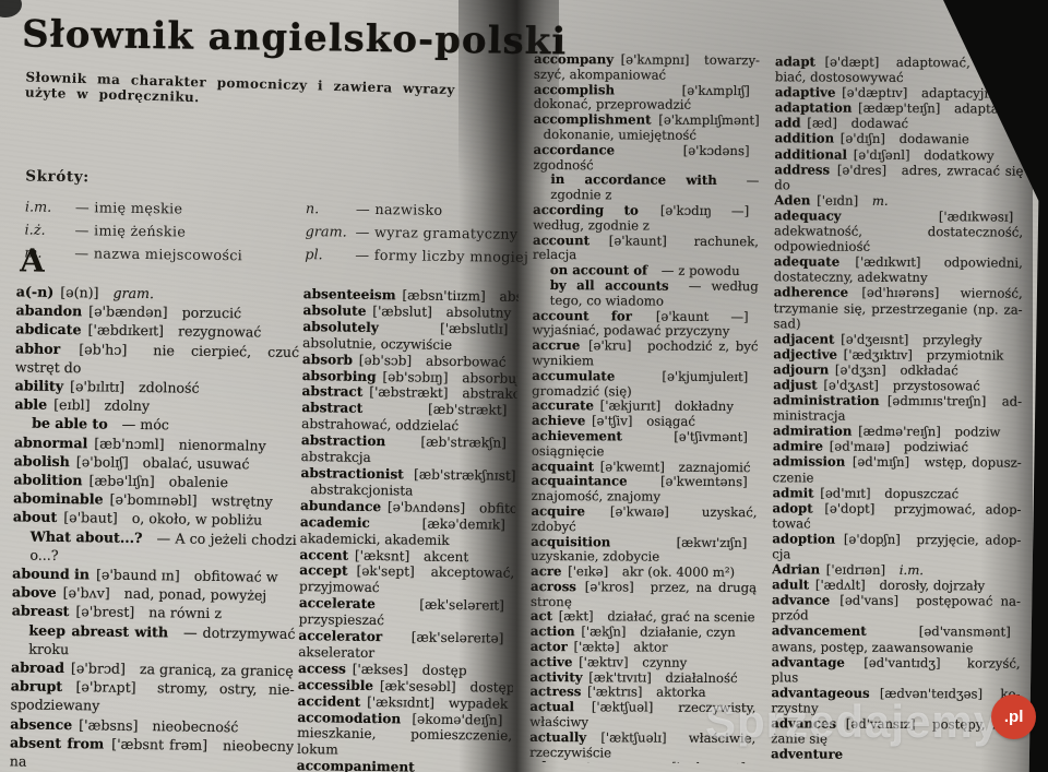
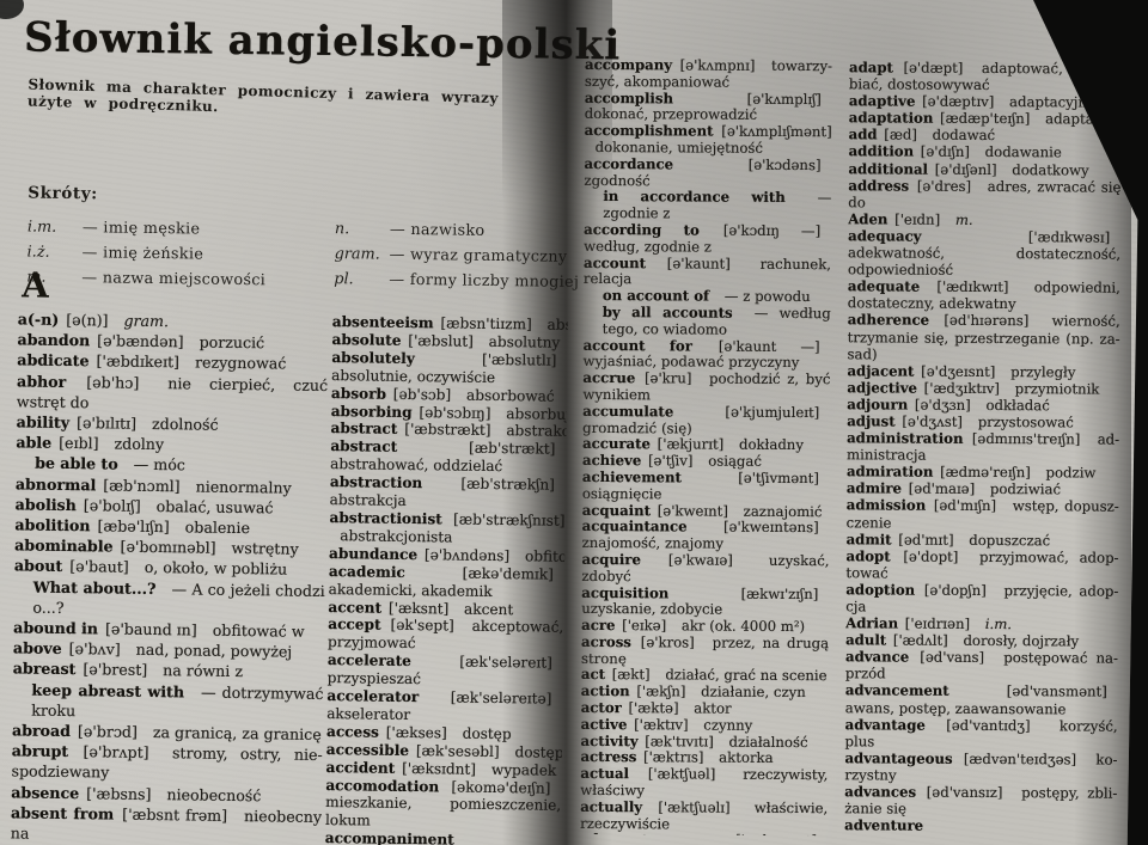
- Sprzedajemy .pl
